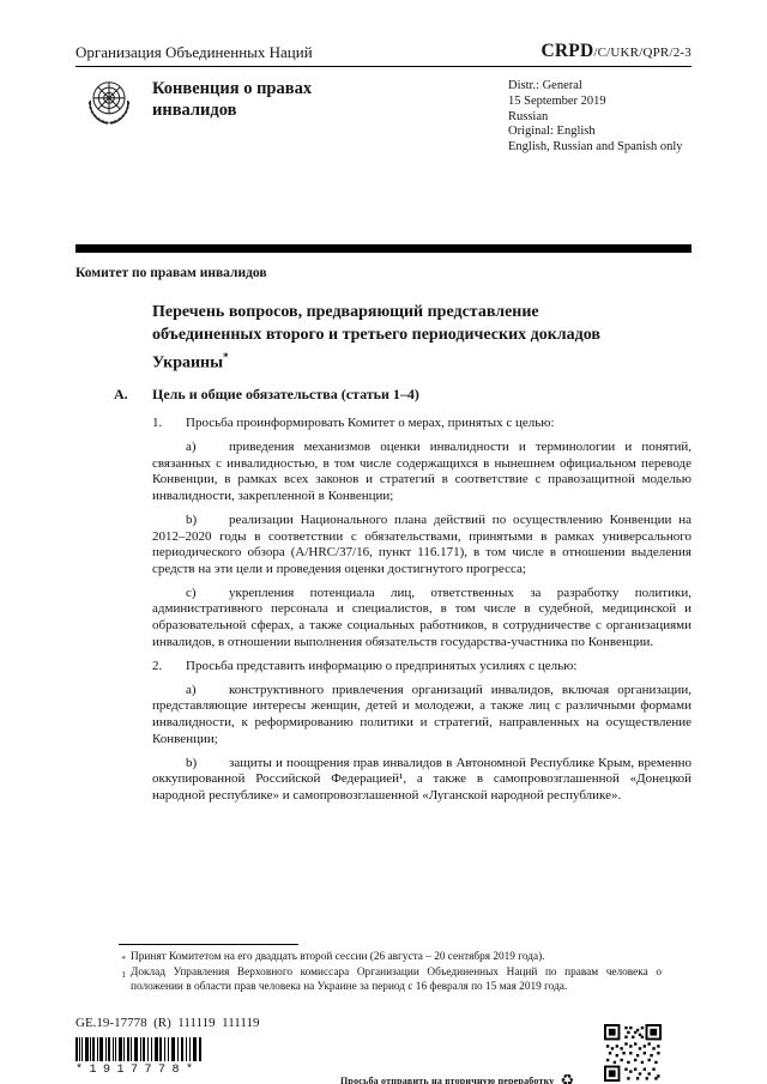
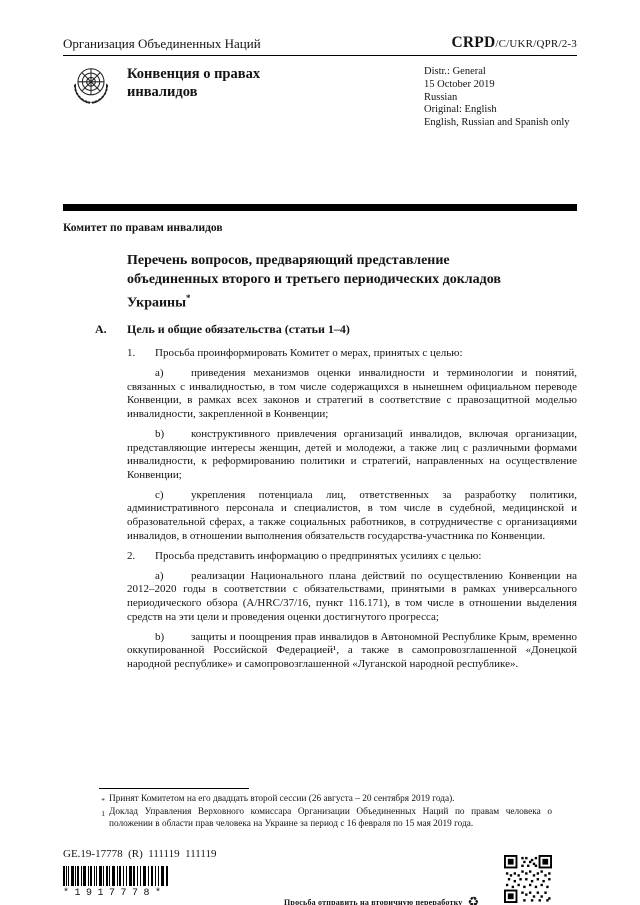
  Организация Объединенных Наций
  CRPD/C/UKR/QPR/2-3
  Конвенция о правах инвалидов
  Distr.: General
- 15 September 2019
+ 15 October 2019
  Russian
  Original: English
  English, Russian and Spanish only
  Комитет по правам инвалидов
  Перечень вопросов, предваряющий представление объединенных второго и третьего периодических докладов Украины*
  A.
  Цель и общие обязательства (статьи 1–4)
  1. Просьба проинформировать Комитет о мерах, принятых с целью:
  a) приведения механизмов оценки инвалидности и терминологии и понятий, связанных с инвалидностью, в том числе содержащихся в нынешнем официальном переводе Конвенции, в рамках всех законов и стратегий в соответствие с правозащитной моделью инвалидности, закрепленной в Конвенции;
- b) реализации Национального плана действий по осуществлению Конвенции на 2012–2020 годы в соответствии с обязательствами, принятыми в рамках универсального периодического обзора (A/HRC/37/16, пункт 116.171), в том числе в отношении выделения средств на эти цели и проведения оценки достигнутого прогресса;
+ b) конструктивного привлечения организаций инвалидов, включая организации, представляющие интересы женщин, детей и молодежи, а также лиц с различными формами инвалидности, к реформированию политики и стратегий, направленных на осуществление Конвенции;
  c) укрепления потенциала лиц, ответственных за разработку политики, административного персонала и специалистов, в том числе в судебной, медицинской и образовательной сферах, а также социальных работников, в сотрудничестве с организациями инвалидов, в отношении выполнения обязательств государства-участника по Конвенции.
  2. Просьба представить информацию о предпринятых усилиях с целью:
- a) конструктивного привлечения организаций инвалидов, включая организации, представляющие интересы женщин, детей и молодежи, а также лиц с различными формами инвалидности, к реформированию политики и стратегий, направленных на осуществление Конвенции;
+ a) реализации Национального плана действий по осуществлению Конвенции на 2012–2020 годы в соответствии с обязательствами, принятыми в рамках универсального периодического обзора (A/HRC/37/16, пункт 116.171), в том числе в отношении выделения средств на эти цели и проведения оценки достигнутого прогресса;
  b) защиты и поощрения прав инвалидов в Автономной Республике Крым, временно оккупированной Российской Федерацией¹, а также в самопровозглашенной «Донецкой народной республике» и самопровозглашенной «Луганской народной республике».
  *
  Принят Комитетом на его двадцать второй сессии (26 августа – 20 сентября 2019 года).
  1
  Доклад Управления Верховного комиссара Организации Объединенных Наций по правам человека о положении в области прав человека на Украине за период с 16 февраля по 15 мая 2019 года.
  GE.19-17778 (R) 111119 111119
  *1917778*
  Просьба отправить на вторичную переработку
  ♻
